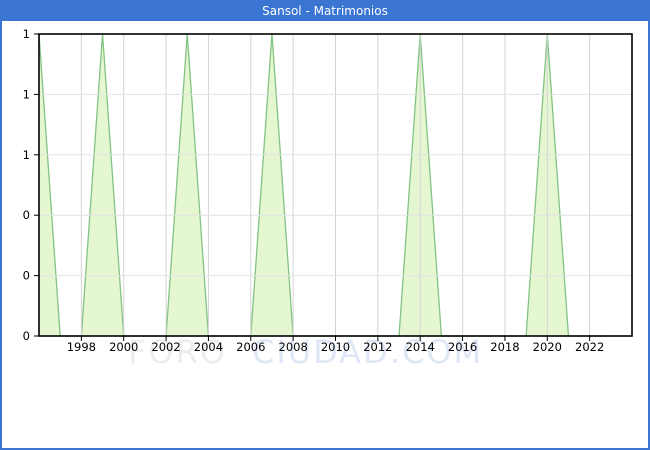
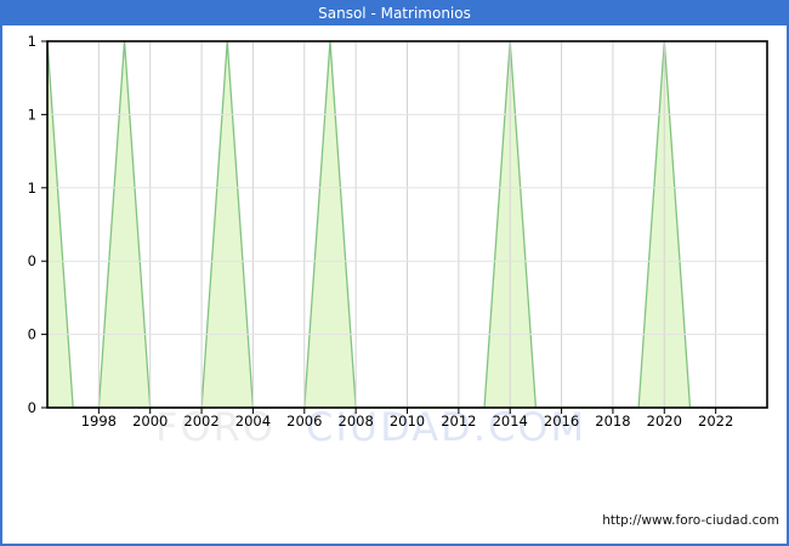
  Sansol - Matrimonios
  FORO
  CIUDAD.COM
  1998
  2000
  2002
  2004
  2006
  2008
  2010
  2012
  2014
  2016
  2018
  2020
  2022
  0
  0
  0
  1
  1
  1
+ http://www.foro-ciudad.com
